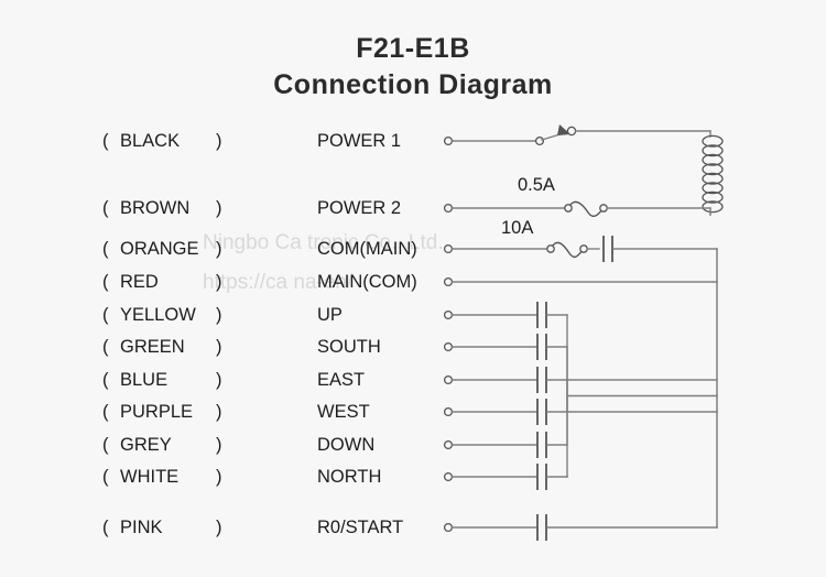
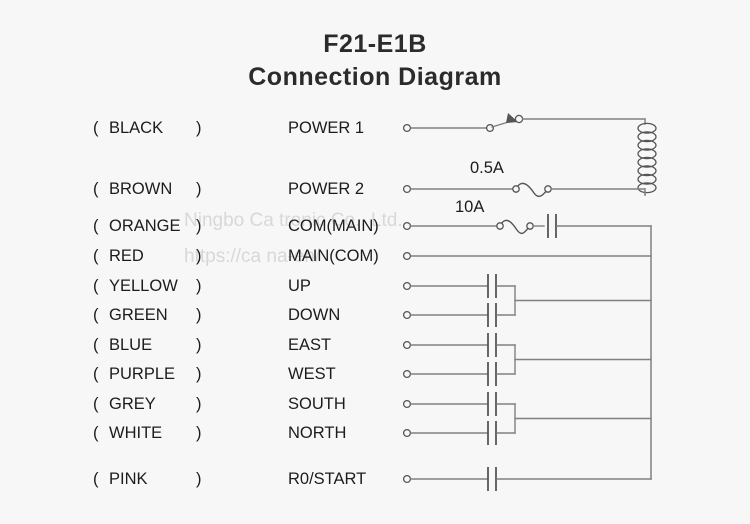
  F21-E1B
  Connection Diagram
  Ningbo Ca tronic Co., Ltd.
  https://ca na-en/
  (
  BLACK
  )
  POWER 1
  (
  BROWN
  )
  POWER 2
  (
  ORANGE
  )
  COM(MAIN)
  (
  RED
  )
  MAIN(COM)
  (
  YELLOW
  )
  UP
  (
  GREEN
  )
- SOUTH
+ DOWN
  (
  BLUE
  )
  EAST
  (
  PURPLE
  )
  WEST
  (
  GREY
  )
- DOWN
+ SOUTH
  (
  WHITE
  )
  NORTH
  (
  PINK
  )
  R0/START
  0.5A
  10A
